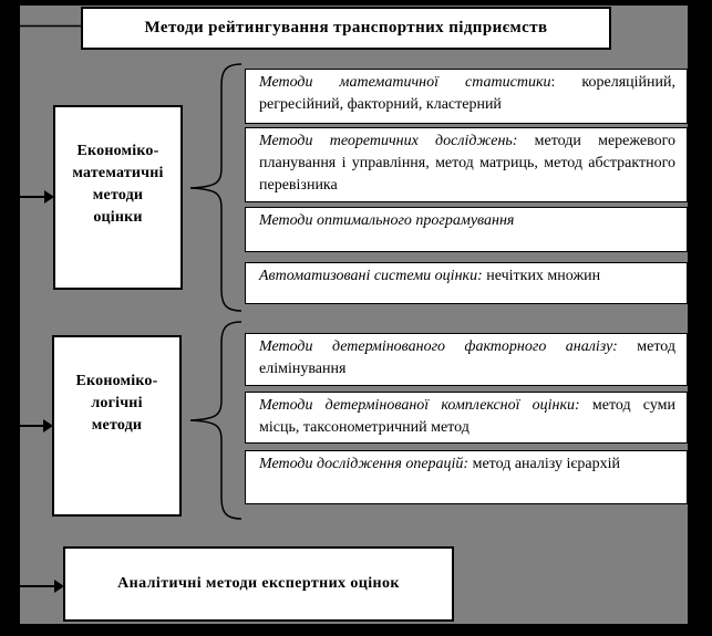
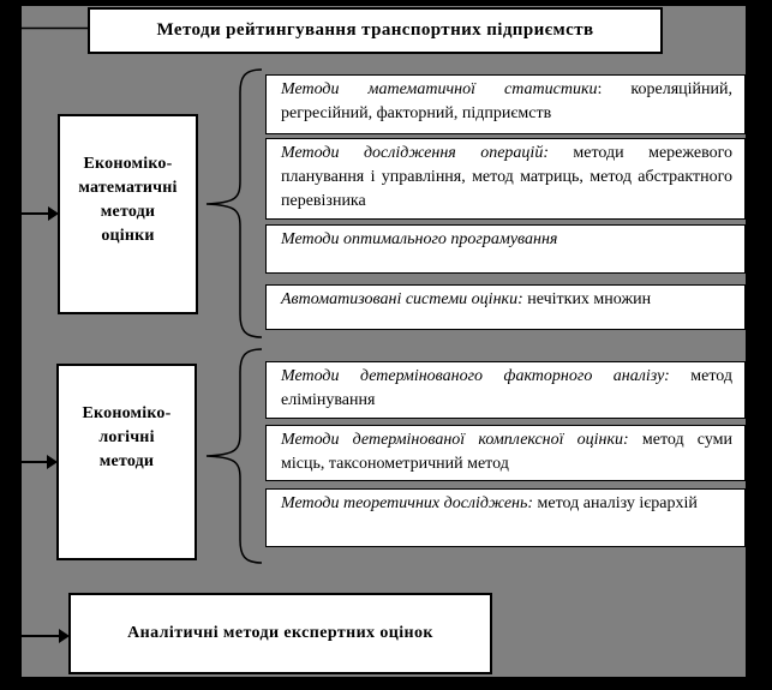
  Методи рейтингування транспортних підприємств
  Економіко-
  математичні
  методи
  оцінки
  Економіко-
  логічні
  методи
- Методи математичної статистики: кореляційний, регресійний, факторний, кластерний
+ Методи математичної статистики: кореляційний, регресійний, факторний, підприємств
- Методи теоретичних досліджень: методи мережевого планування і управління, метод матриць, метод абстрактного перевізника
+ Методи дослідження операцій: методи мережевого планування і управління, метод матриць, метод абстрактного перевізника
  Методи оптимального програмування
  Автоматизовані системи оцінки: нечітких множин
  Методи детермінованого факторного аналізу: метод елімінування
  Методи детермінованої комплексної оцінки: метод суми місць, таксонометричний метод
- Методи дослідження операцій: метод аналізу ієрархій
+ Методи теоретичних досліджень: метод аналізу ієрархій
  Аналітичні методи експертних оцінок
